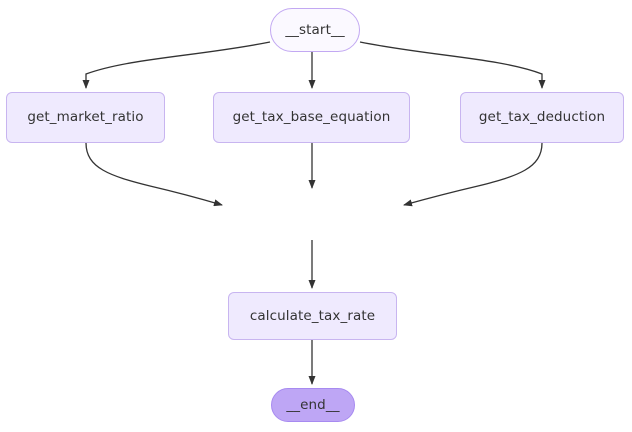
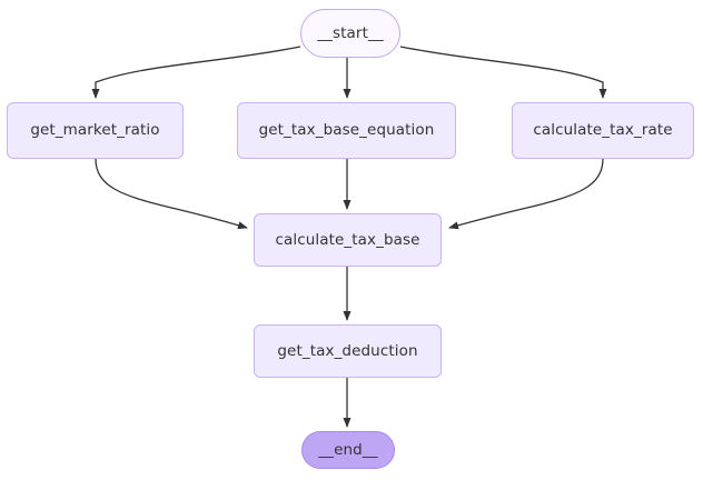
  __start__
  get_market_ratio
  get_tax_base_equation
- get_tax_deduction
+ calculate_tax_rate
+ calculate_tax_base
- calculate_tax_rate
+ get_tax_deduction
  __end__
